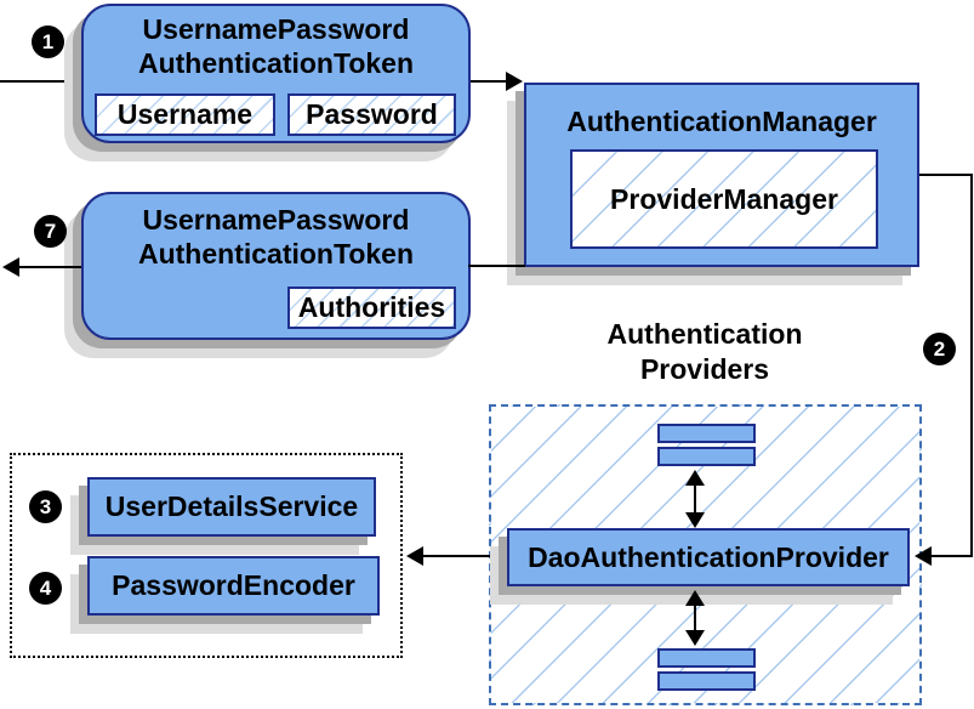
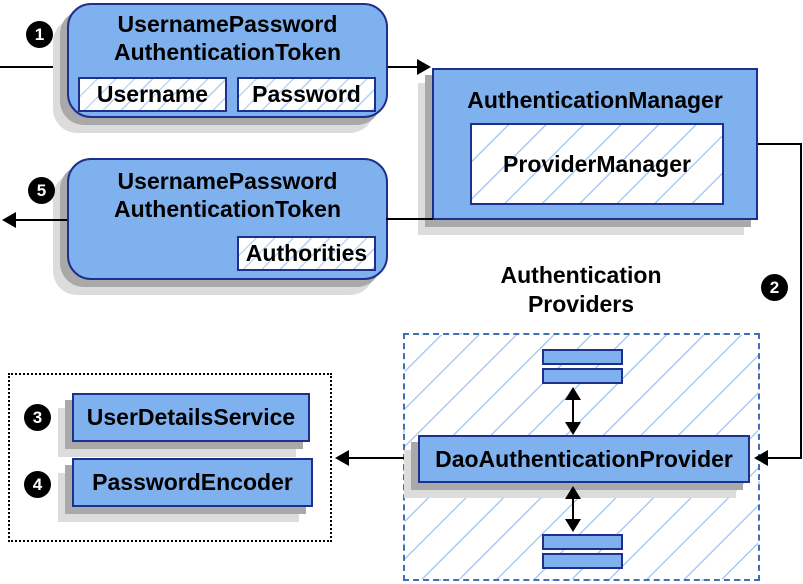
  1
  UsernamePassword
  AuthenticationToken
  Username
  Password
  AuthenticationManager
  ProviderManager
  2
- 7
+ 5
  UsernamePassword
  AuthenticationToken
  Authorities
  Authentication
  Providers
  DaoAuthenticationProvider
  3
  UserDetailsService
  4
  PasswordEncoder
